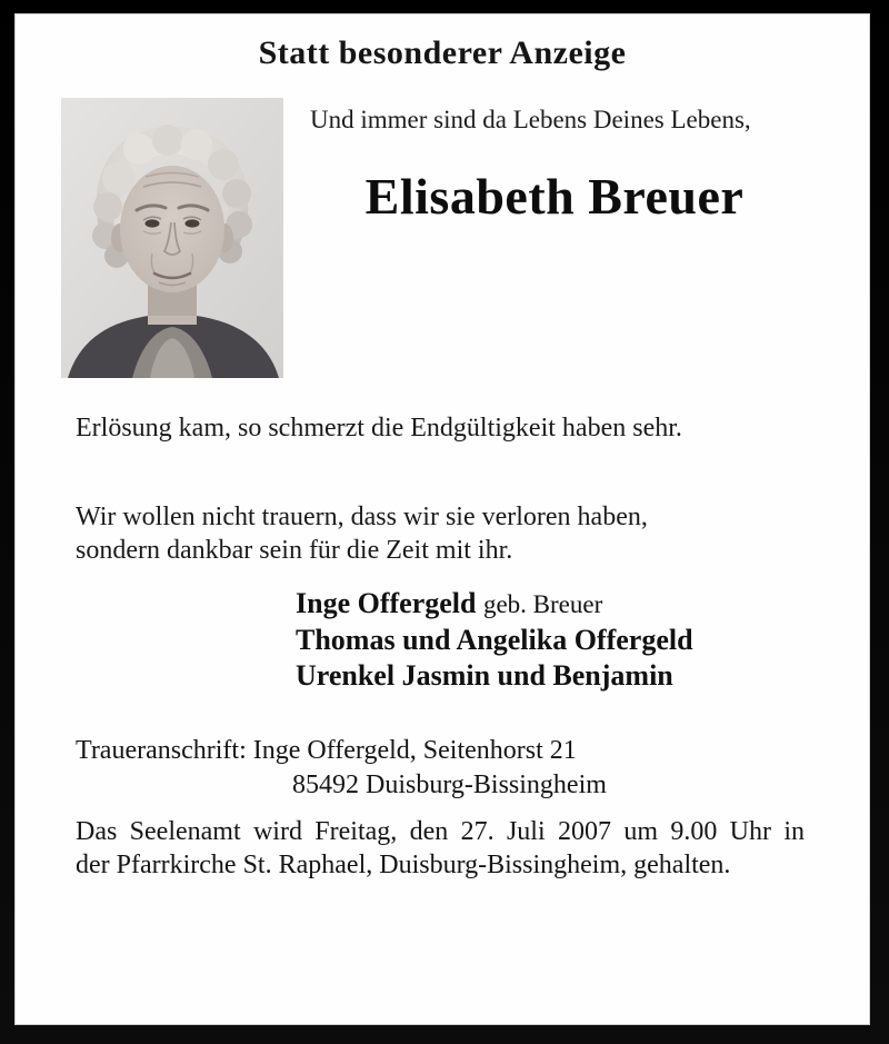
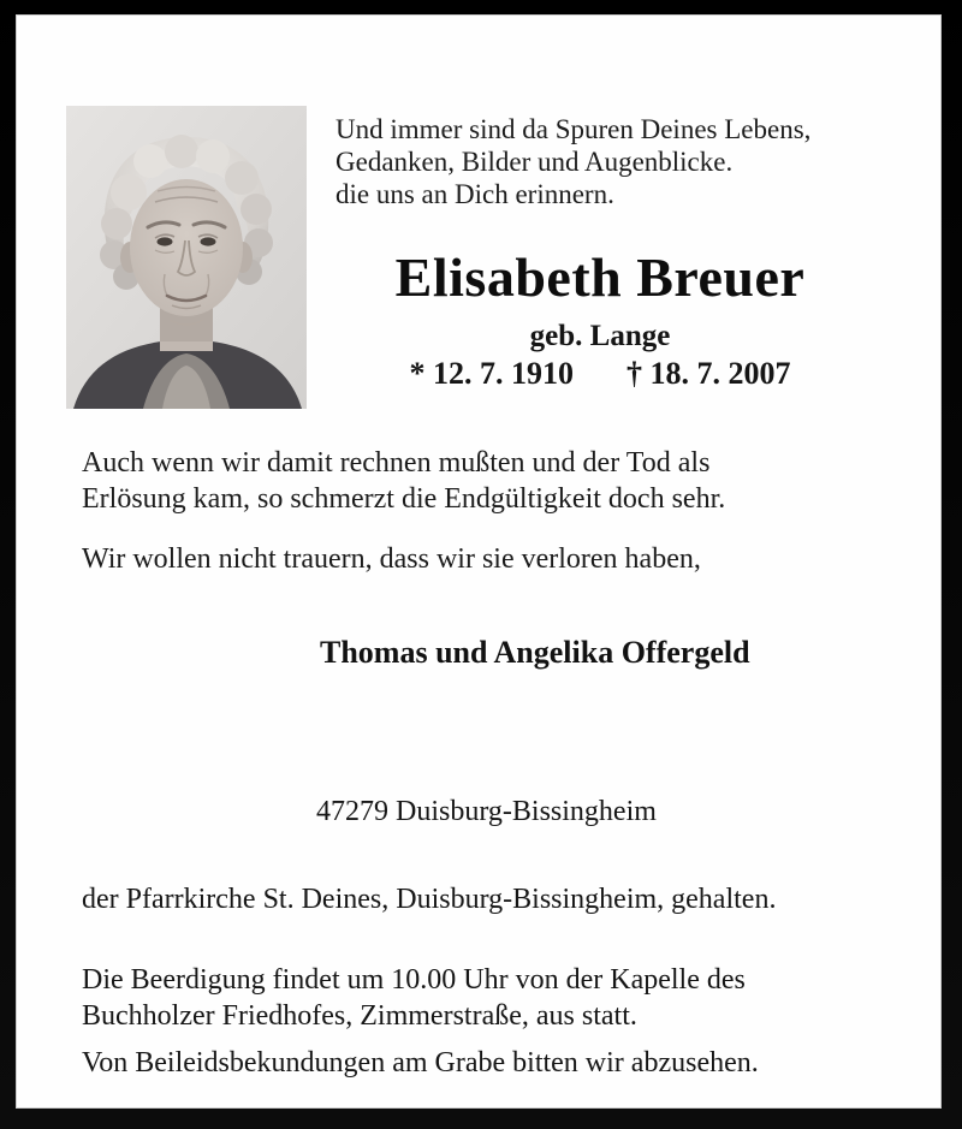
- Statt besonderer Anzeige
- Und immer sind da Lebens Deines Lebens,
+ Und immer sind da Spuren Deines Lebens,
+ Gedanken, Bilder und Augenblicke.
+ die uns an Dich erinnern.
  Elisabeth Breuer
+ geb. Lange
+ * 12. 7. 1910
+ † 18. 7. 2007
+ Auch wenn wir damit rechnen mußten und der Tod als
- Erlösung kam, so schmerzt die Endgültigkeit haben sehr.
+ Erlösung kam, so schmerzt die Endgültigkeit doch sehr.
  Wir wollen nicht trauern, dass wir sie verloren haben,
- sondern dankbar sein für die Zeit mit ihr.
- Inge Offergeld geb. Breuer
  Thomas und Angelika Offergeld
- Urenkel Jasmin und Benjamin
- Traueranschrift: Inge Offergeld, Seitenhorst 21
- 85492 Duisburg-Bissingheim
+ 47279 Duisburg-Bissingheim
- Das Seelenamt wird Freitag, den 27. Juli 2007 um 9.00 Uhr in
- der Pfarrkirche St. Raphael, Duisburg-Bissingheim, gehalten.
+ der Pfarrkirche St. Deines, Duisburg-Bissingheim, gehalten.
+ Die Beerdigung findet um 10.00 Uhr von der Kapelle des
+ Buchholzer Friedhofes, Zimmerstraße, aus statt.
+ Von Beileidsbekundungen am Grabe bitten wir abzusehen.
